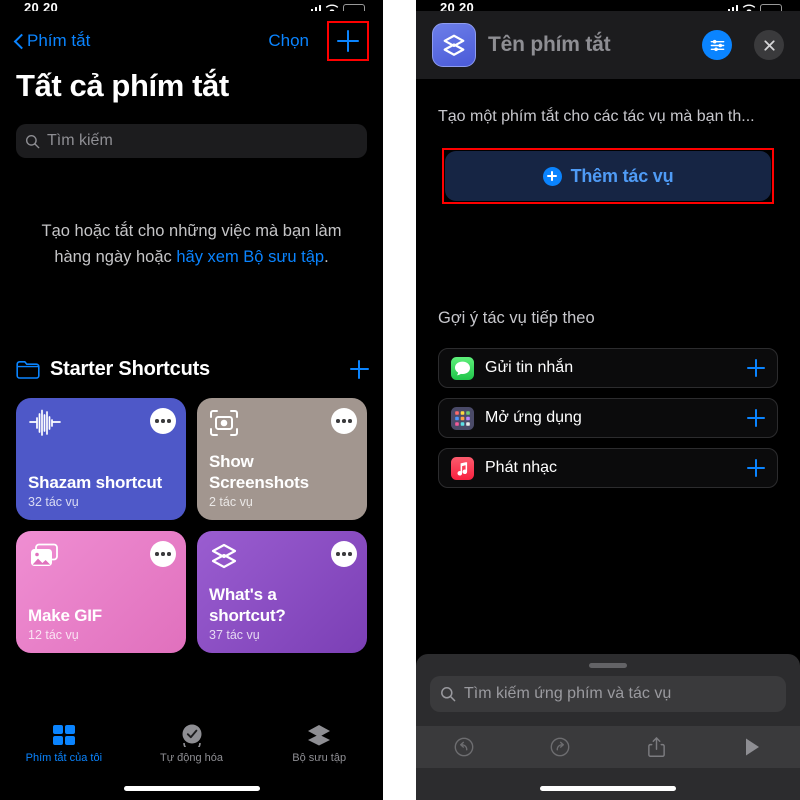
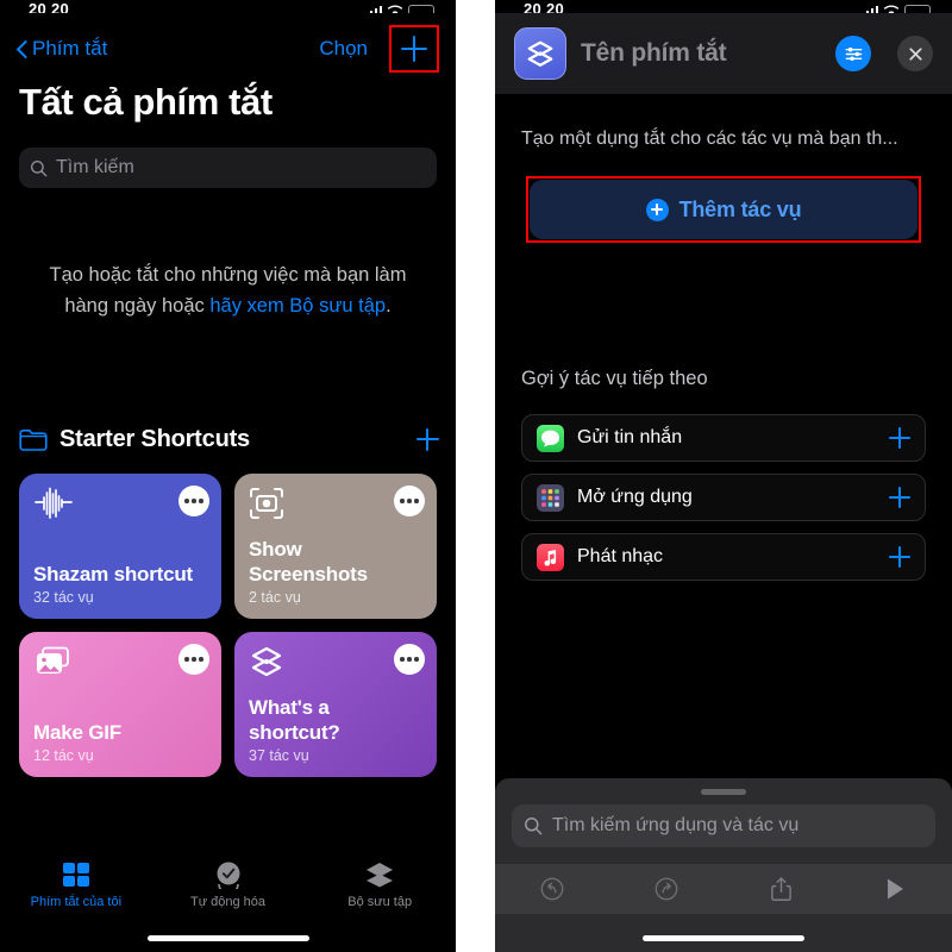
  20 20
  Phím tắt
  Chọn
  Tất cả phím tắt
  Tìm kiếm
  Tạo hoặc tắt cho những việc mà bạn làm
  hàng ngày hoặc hãy xem Bộ sưu tập.
  Starter Shortcuts
  Shazam shortcut
  32 tác vụ
  Show Screenshots
  2 tác vụ
  Make GIF
  12 tác vụ
  What's a shortcut?
  37 tác vụ
  Phím tắt của tôi
  Tự động hóa
  Bộ sưu tập
  20 20
  Tên phím tắt
- Tạo một phím tắt cho các tác vụ mà bạn th...
+ Tạo một dụng tắt cho các tác vụ mà bạn th...
  Thêm tác vụ
  Gợi ý tác vụ tiếp theo
  Gửi tin nhắn
  Mở ứng dụng
  Phát nhạc
- Tìm kiếm ứng phím và tác vụ
+ Tìm kiếm ứng dụng và tác vụ
